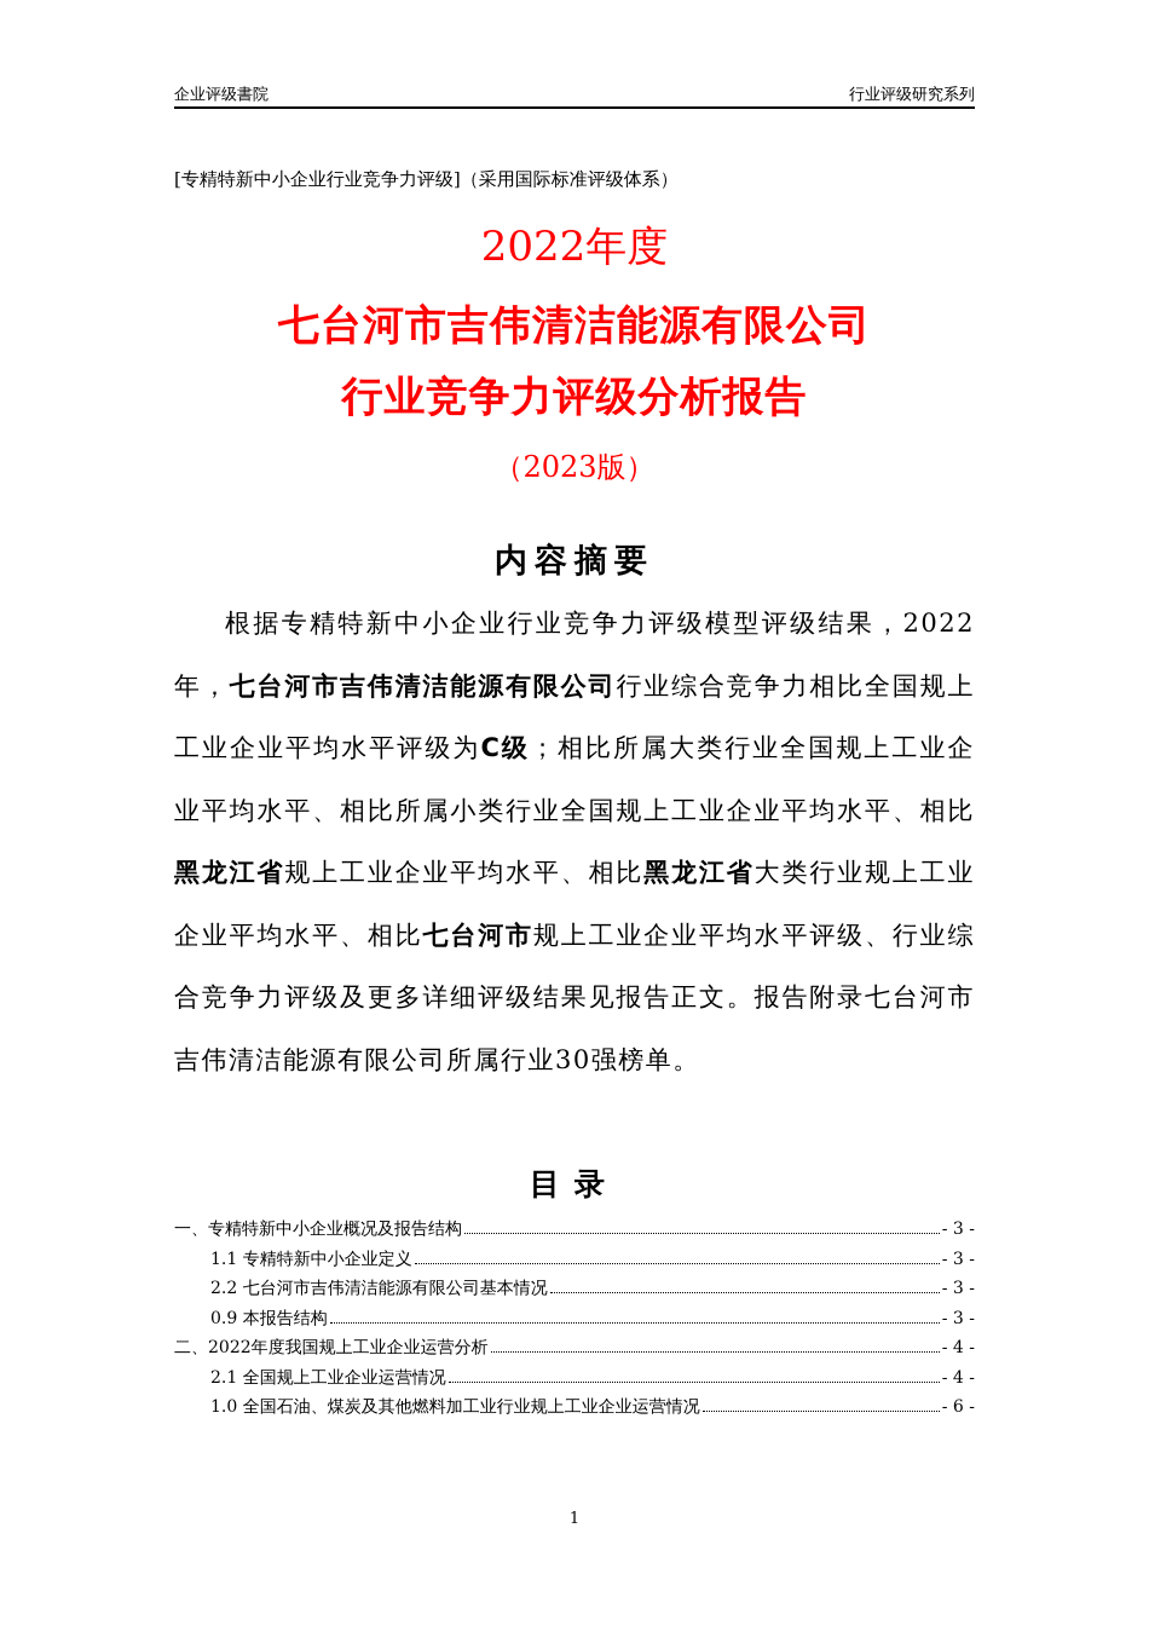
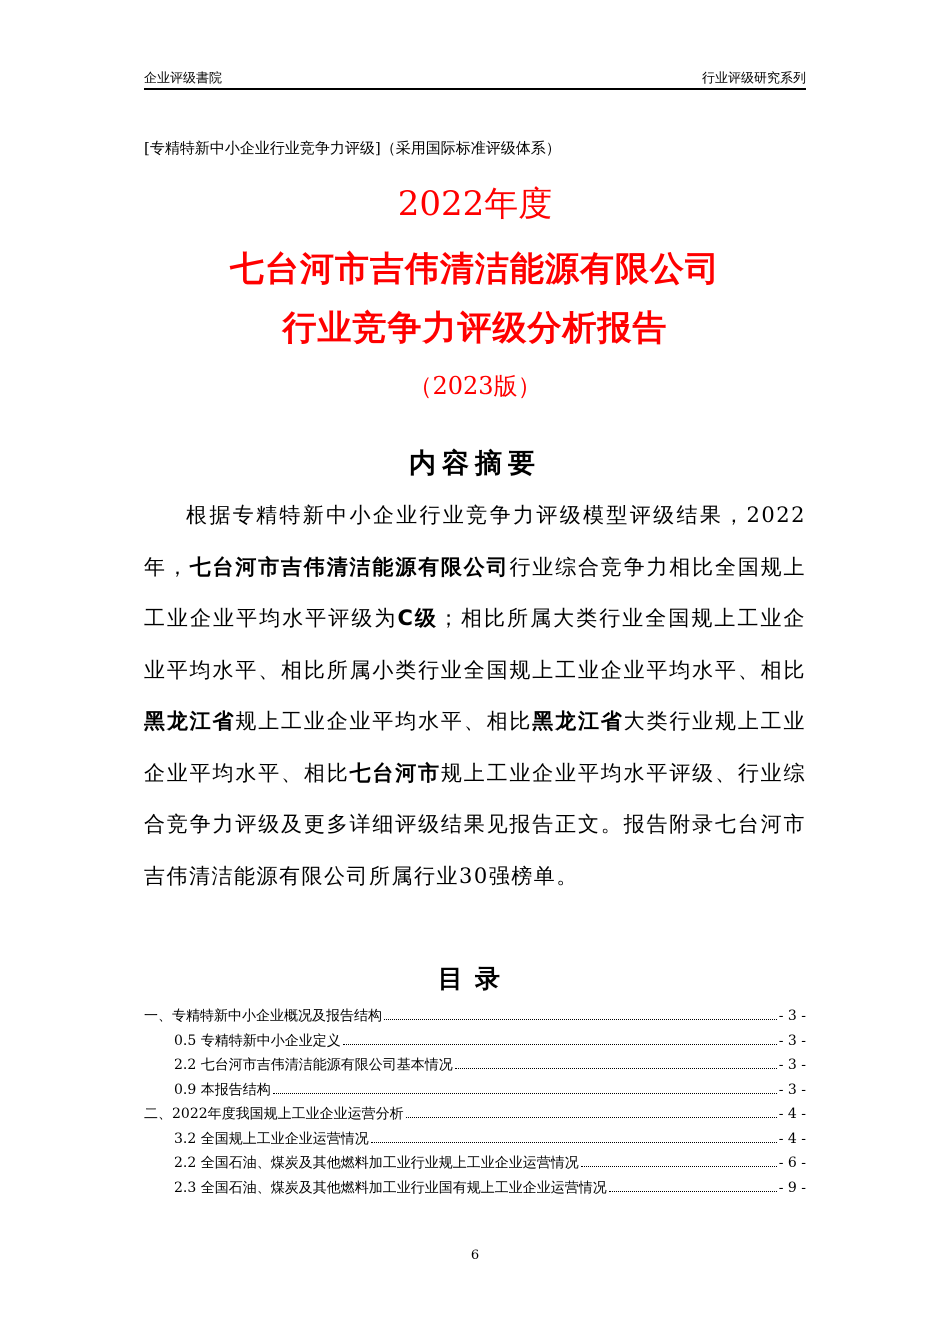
  企业评级書院
  行业评级研究系列
  [专精特新中小企业行业竞争力评级]（采用国际标准评级体系）
  2022年度
  七台河市吉伟清洁能源有限公司
  行业竞争力评级分析报告
  （2023版）
  内容摘要
  根据专精特新中小企业行业竞争力评级模型评级结果，2022年，七台河市吉伟清洁能源有限公司行业综合竞争力相比全国规上工业企业平均水平评级为C级；相比所属大类行业全国规上工业企业平均水平、相比所属小类行业全国规上工业企业平均水平、相比黑龙江省规上工业企业平均水平、相比黑龙江省大类行业规上工业企业平均水平、相比七台河市规上工业企业平均水平评级、行业综合竞争力评级及更多详细评级结果见报告正文。报告附录七台河市吉伟清洁能源有限公司所属行业30强榜单。
  目录
  一、专精特新中小企业概况及报告结构
  - 3 -
- 1.1 专精特新中小企业定义
+ 0.5 专精特新中小企业定义
  - 3 -
  2.2 七台河市吉伟清洁能源有限公司基本情况
  - 3 -
  0.9 本报告结构
  - 3 -
  二、2022年度我国规上工业企业运营分析
  - 4 -
- 2.1 全国规上工业企业运营情况
+ 3.2 全国规上工业企业运营情况
  - 4 -
- 1.0 全国石油、煤炭及其他燃料加工业行业规上工业企业运营情况
+ 2.2 全国石油、煤炭及其他燃料加工业行业规上工业企业运营情况
  - 6 -
+ 2.3 全国石油、煤炭及其他燃料加工业行业国有规上工业企业运营情况
+ - 9 -
- 1
+ 6
